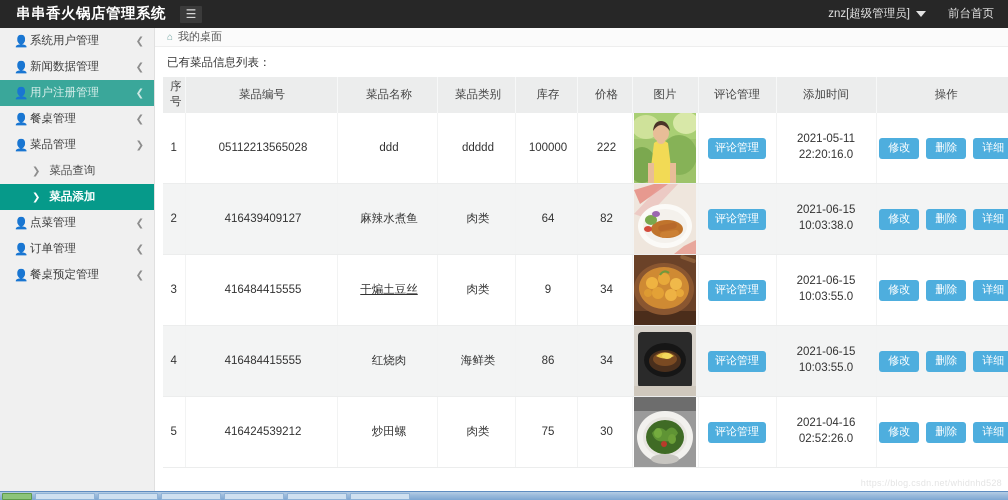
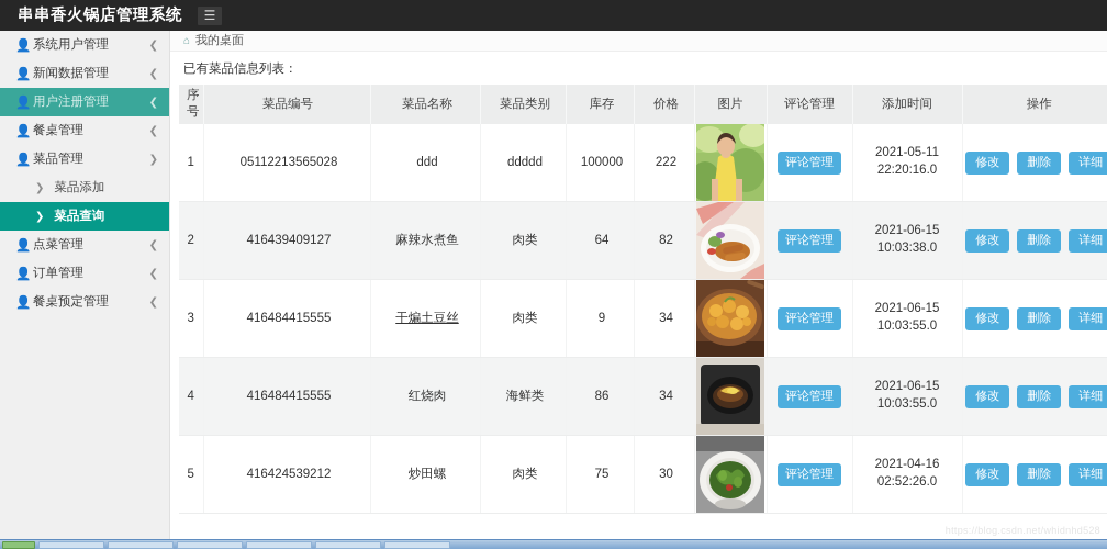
  串串香火锅店管理系统
  ☰
- znz[超级管理员]
- 前台首页
  👤
  系统用户管理
  ❮
  👤
  新闻数据管理
  ❮
  👤
  用户注册管理
  ❮
  👤
  餐桌管理
  ❮
  👤
  菜品管理
  ❯
  ❯
- 菜品查询
+ 菜品添加
  ❯
- 菜品添加
+ 菜品查询
  👤
  点菜管理
  ❮
  👤
  订单管理
  ❮
  👤
  餐桌预定管理
  ❮
  ⌂
  我的桌面
  已有菜品信息列表：
  序号	菜品编号	菜品名称	菜品类别	库存	价格	图片	评论管理	添加时间	操作
  1	05112213565028	ddd	ddddd	100000	222		评论管理	2021-05-11 22:20:16.0	修改 删除 详细
  2	416439409127	麻辣水煮鱼	肉类	64	82		评论管理	2021-06-15 10:03:38.0	修改 删除 详细
  3	416484415555	干煸土豆丝	肉类	9	34		评论管理	2021-06-15 10:03:55.0	修改 删除 详细
  4	416484415555	红烧肉	海鲜类	86	34		评论管理	2021-06-15 10:03:55.0	修改 删除 详细
  5	416424539212	炒田螺	肉类	75	30		评论管理	2021-04-16 02:52:26.0	修改 删除 详细
  https://blog.csdn.net/whidnhd528
